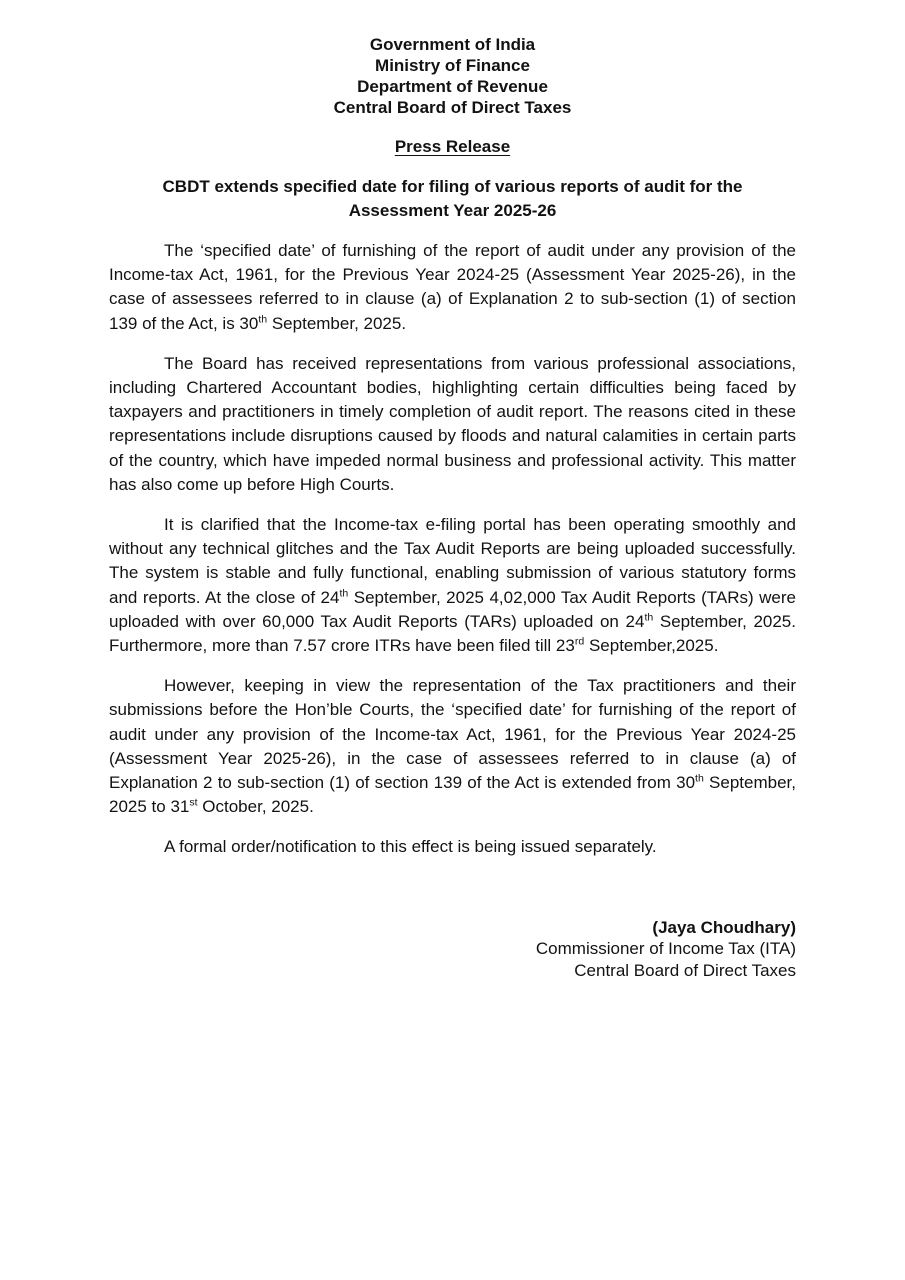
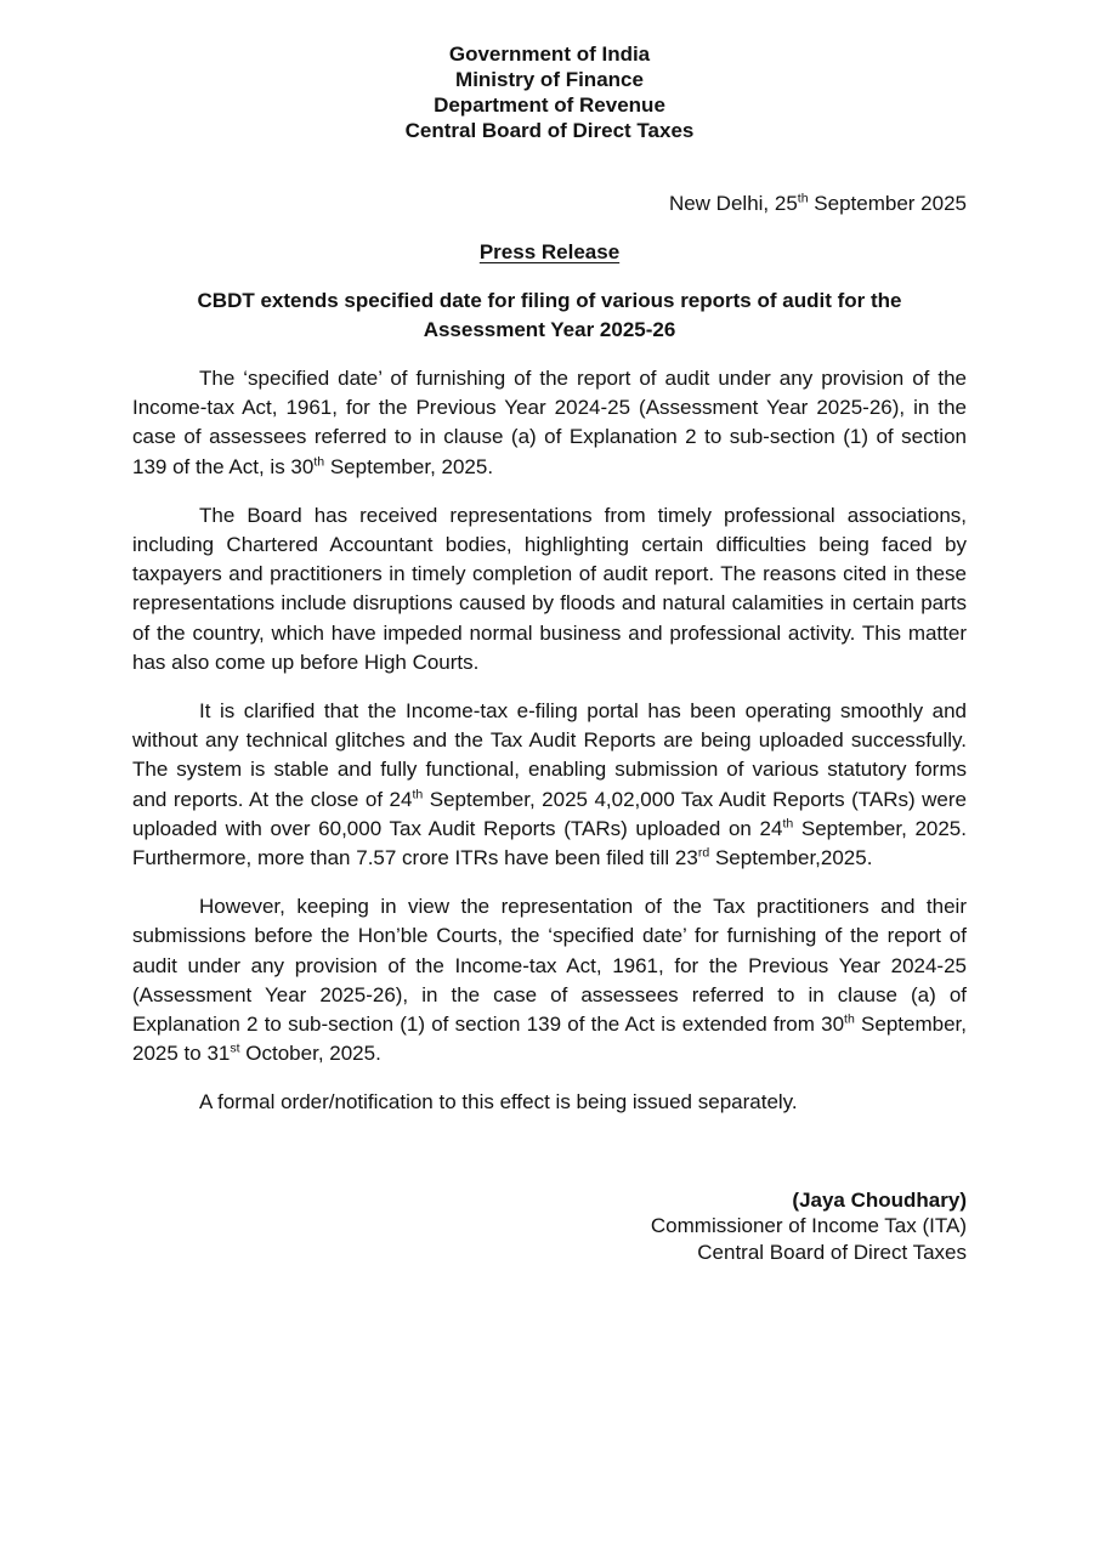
  Government of India
  Ministry of Finance
  Department of Revenue
  Central Board of Direct Taxes
+ New Delhi, 25th September 2025
  Press Release
  CBDT extends specified date for filing of various reports of audit for the
  Assessment Year 2025-26
  The ‘specified date’ of furnishing of the report of audit under any provision of the Income-tax Act, 1961, for the Previous Year 2024-25 (Assessment Year 2025-26), in the case of assessees referred to in clause (a) of Explanation 2 to sub-section (1) of section 139 of the Act, is 30th September, 2025.
- The Board has received representations from various professional associations, including Chartered Accountant bodies, highlighting certain difficulties being faced by taxpayers and practitioners in timely completion of audit report. The reasons cited in these representations include disruptions caused by floods and natural calamities in certain parts of the country, which have impeded normal business and professional activity. This matter has also come up before High Courts.
+ The Board has received representations from timely professional associations, including Chartered Accountant bodies, highlighting certain difficulties being faced by taxpayers and practitioners in timely completion of audit report. The reasons cited in these representations include disruptions caused by floods and natural calamities in certain parts of the country, which have impeded normal business and professional activity. This matter has also come up before High Courts.
  It is clarified that the Income-tax e-filing portal has been operating smoothly and without any technical glitches and the Tax Audit Reports are being uploaded successfully. The system is stable and fully functional, enabling submission of various statutory forms and reports. At the close of 24th September, 2025 4,02,000 Tax Audit Reports (TARs) were uploaded with over 60,000 Tax Audit Reports (TARs) uploaded on 24th September, 2025. Furthermore, more than 7.57 crore ITRs have been filed till 23rd September,2025.
  However, keeping in view the representation of the Tax practitioners and their submissions before the Hon’ble Courts, the ‘specified date’ for furnishing of the report of audit under any provision of the Income-tax Act, 1961, for the Previous Year 2024-25 (Assessment Year 2025-26), in the case of assessees referred to in clause (a) of Explanation 2 to sub-section (1) of section 139 of the Act is extended from 30th September, 2025 to 31st October, 2025.
  A formal order/notification to this effect is being issued separately.
  (Jaya Choudhary)
  Commissioner of Income Tax (ITA)
  Central Board of Direct Taxes
